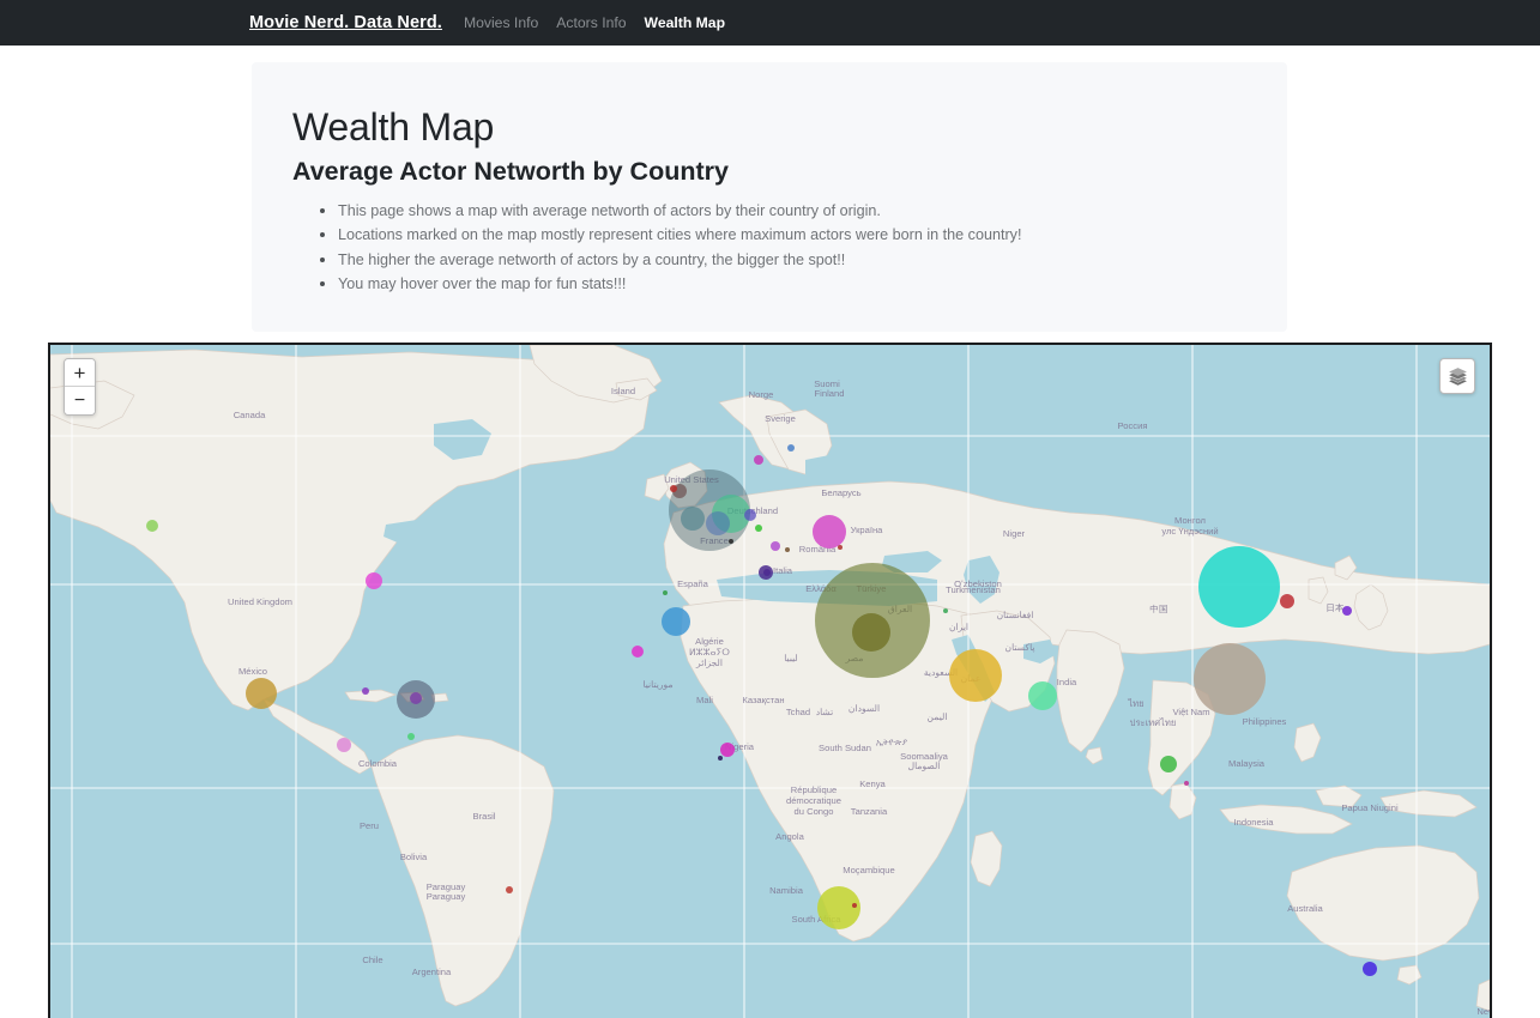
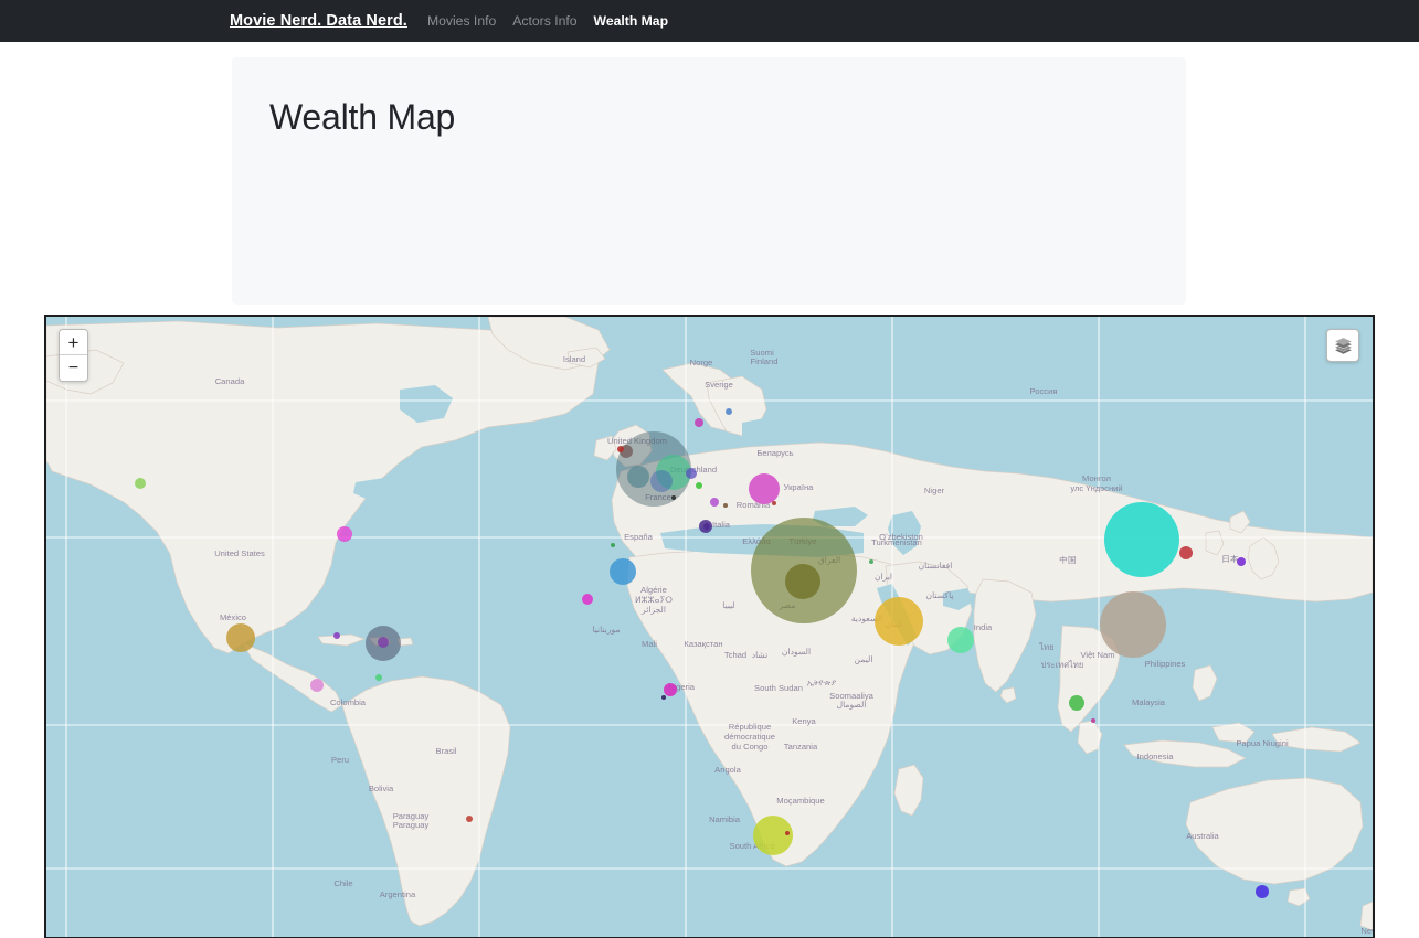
  Movie Nerd. Data Nerd.
  Movies Info
  Actors Info
  Wealth Map
  Wealth Map
- Average Actor Networth by Country
- This page shows a map with average networth of actors by their country of origin.
- Locations marked on the map mostly represent cities where maximum actors were born in the country!
- The higher the average networth of actors by a country, the bigger the spot!!
- You may hover over the map for fun stats!!!
  Canada
- United Kingdom
+ United States
  México
  Colombia
  Peru
  Brasil
  Bolivia
  Paraguay
  Paraguay
  Chile
  Argentina
  Island
  Norge
  Suomi
  Finland
  Sverige
  Россия
- United States
+ United Kingdom
  Беларусь
  Deutschland
  France
  Україна
  România
  España
  Italia
  Ελλάδα
  Türkiye
  Niger
  Oʻzbekiston
  Turkmenistan
  ایران
  لعراق
  افغانستان
  پاکستان
  India
  سعودية
  اليمن
  Algérie
  الجزائر
  ⵍⵣⵣⴰⵢⵔ
  ليبيا
  مصر
  موريتانيا
  Mali
  Казақстан
  Tchad
  تشاد
  السودان
  geria
  South Sudan
  ኢትዮጵያ
  Soomaaliya
  الصومال
  Kenya
  République
  démocratique
  du Congo
  Tanzania
  Angola
  Moçambique
  Namibia
  South Africa
  Монгол
  улс Үндэсний
  中国
  日本
  ไทย
  Việt Nam
  ประเทศไทย
  Philippines
  Malaysia
  Indonesia
  Papua Niugini
  Australia
  +
  −
